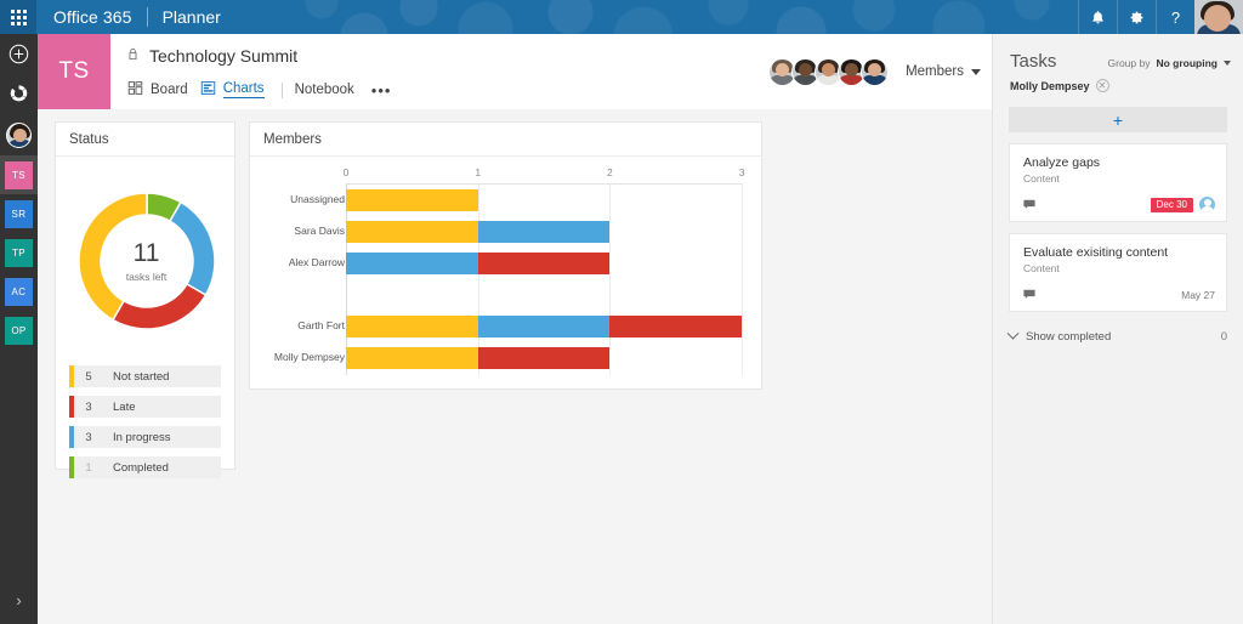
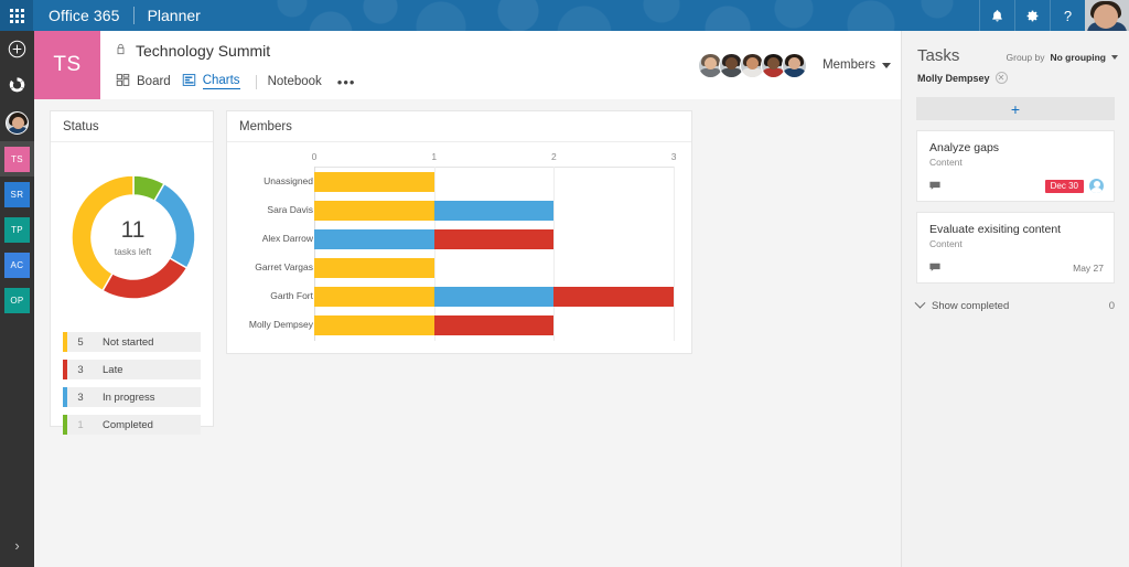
  Office 365
  Planner
  ?
  TS
  SR
  TP
  AC
  OP
  ›
  TS
  Technology Summit
  Board
  Charts
  Notebook
  •••
  Members
  Status
  11
  tasks left
  5
  Not started
  3
  Late
  3
  In progress
  1
  Completed
  Members
  0
  1
  2
  3
  Unassigned
  Sara Davis
  Alex Darrow
+ Garret Vargas
  Garth Fort
  Molly Dempsey
  Tasks
  Group by
  No grouping
  Molly Dempsey
  ✕
  +
  Analyze gaps
  Content
  Dec 30
  Evaluate exisiting content
  Content
  May 27
  Show completed
  0
